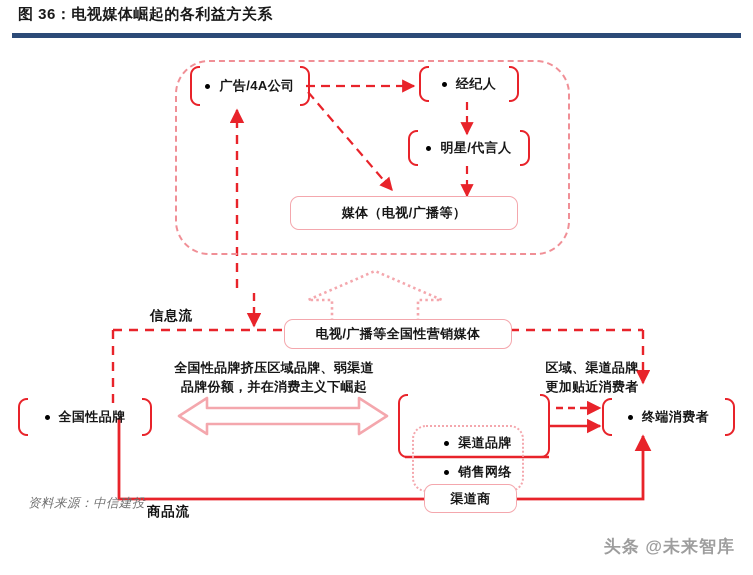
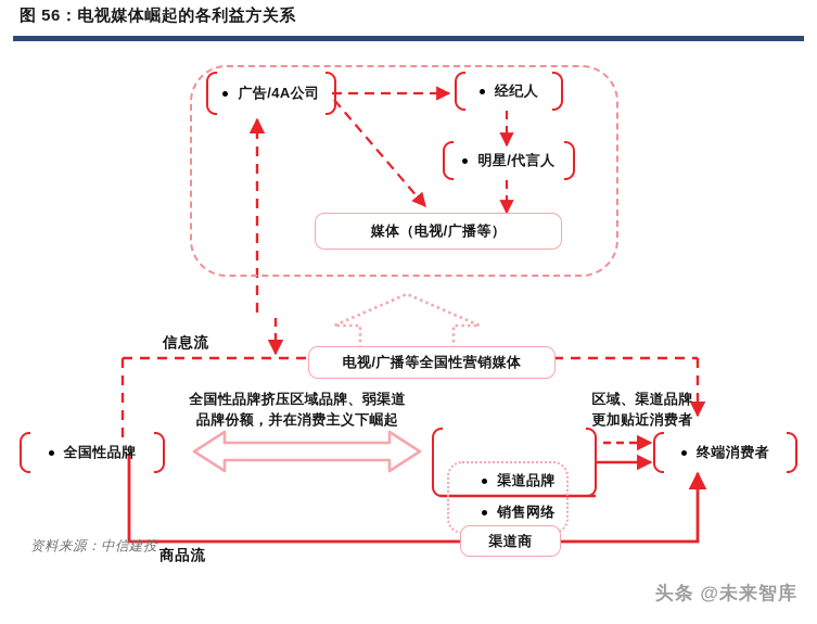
- 图 36：电视媒体崛起的各利益方关系
+ 图 56：电视媒体崛起的各利益方关系
  广告/4A公司
  经纪人
  明星/代言人
  媒体（电视/广播等）
  电视/广播等全国性营销媒体
  全国性品牌
  渠道品牌
  销售网络
  渠道商
  终端消费者
  信息流
  商品流
  全国性品牌挤压区域品牌、弱渠道
  品牌份额，并在消费主义下崛起
  区域、渠道品牌
  更加贴近消费者
  资料来源：中信建投
  头条 @未来智库
